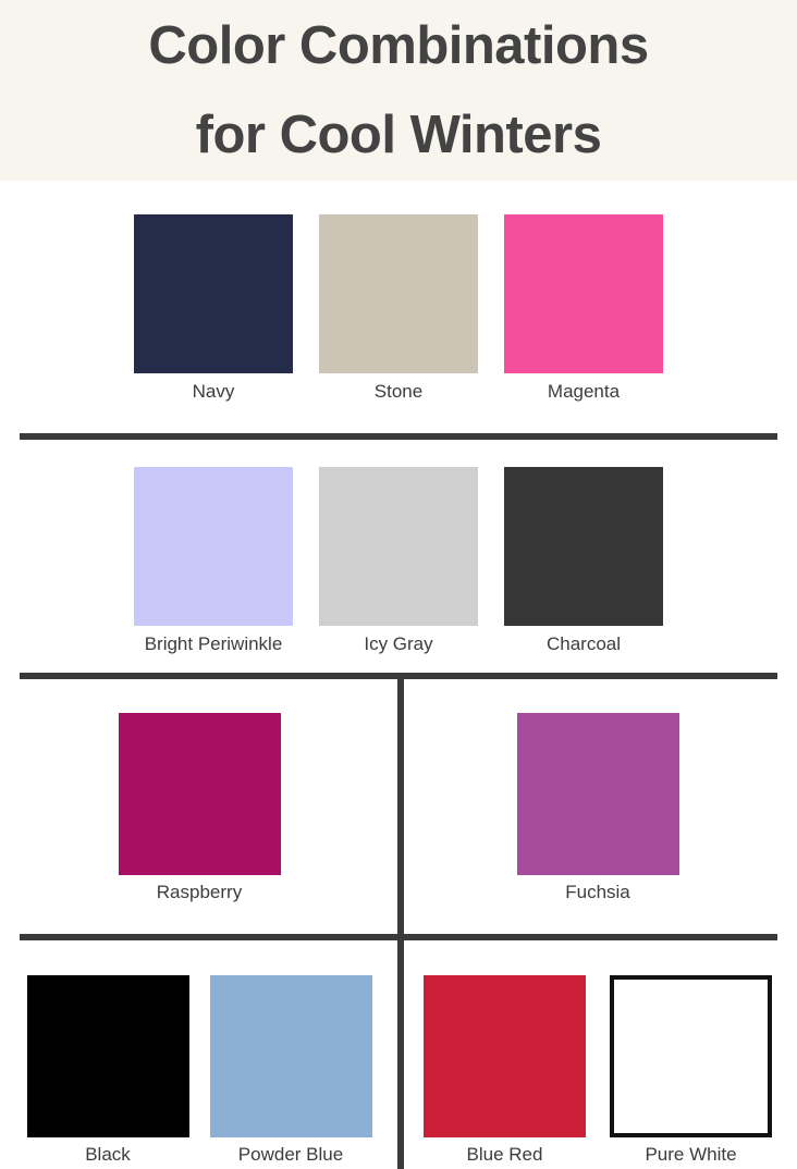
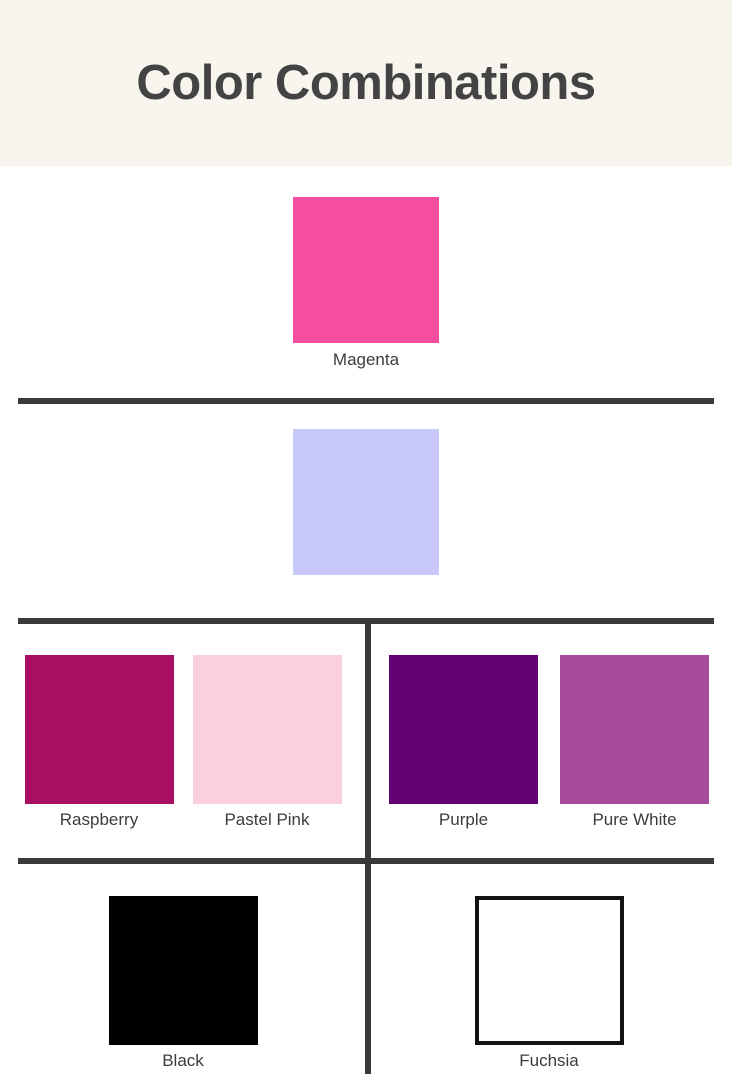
  Color Combinations
- for Cool Winters
- Navy
- Stone
  Magenta
- Bright Periwinkle
- Icy Gray
- Charcoal
  Raspberry
+ Pastel Pink
+ Purple
- Fuchsia
+ Pure White
  Black
- Powder Blue
- Blue Red
- Pure White
+ Fuchsia
